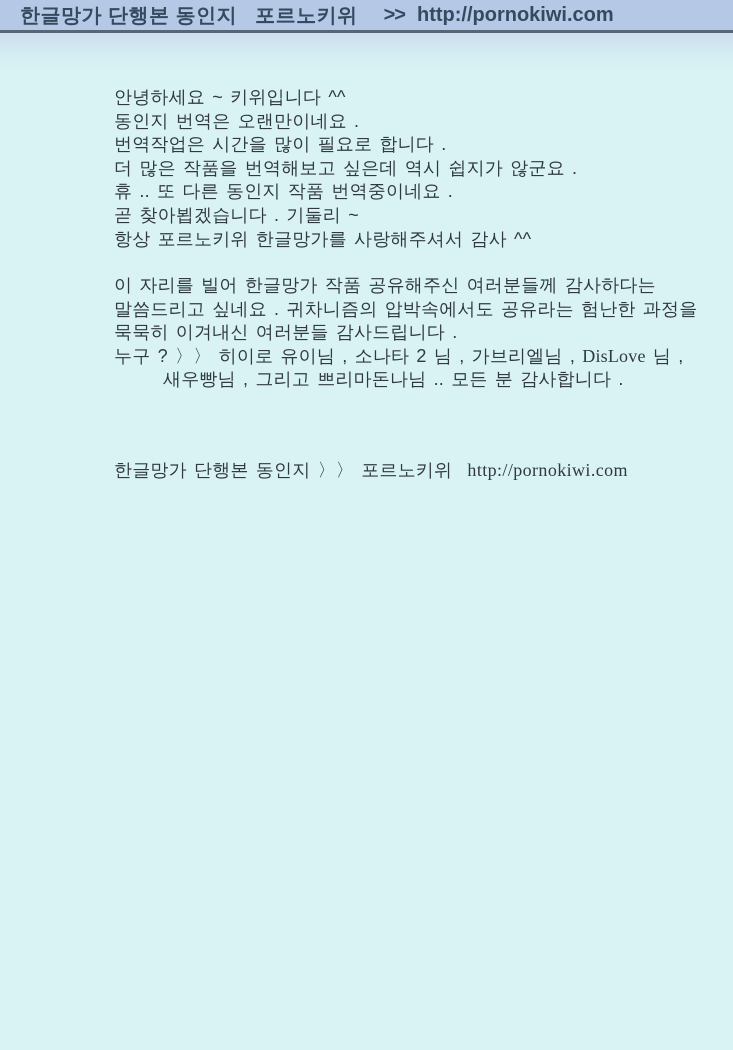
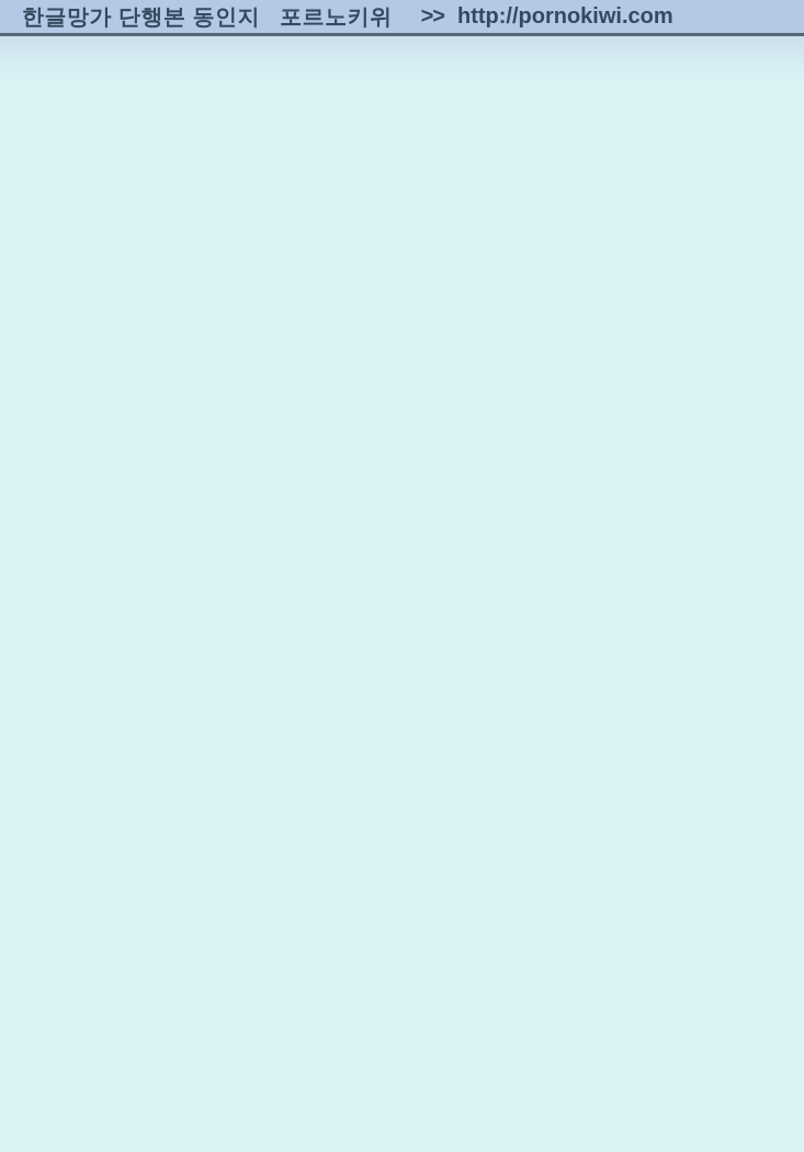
  한글망가 단행본 동인지
  포르노키위
  >>
  http://pornokiwi.com
- 안녕하세요 ~ 키위입니다 ^^
- 동인지 번역은 오랜만이네요 .
- 번역작업은 시간을 많이 필요로 합니다 .
- 더 많은 작품을 번역해보고 싶은데 역시 쉽지가 않군요 .
- 휴 .. 또 다른 동인지 작품 번역중이네요 .
- 곧 찾아뵙겠습니다 . 기둘리 ~
- 항상 포르노키위 한글망가를 사랑해주셔서 감사 ^^
- 이 자리를 빌어 한글망가 작품 공유해주신 여러분들께 감사하다는
- 말씀드리고 싶네요 . 귀차니즘의 압박속에서도 공유라는 험난한 과정을
- 묵묵히 이겨내신 여러분들 감사드립니다 .
- 누구 ? 〉〉 히이로 유이님 , 소나타 2 님 , 가브리엘님 , DisLove 님 ,
- 새우빵님 , 그리고 쁘리마돈나님 .. 모든 분 감사합니다 .
- 한글망가 단행본 동인지 〉〉 포르노키위 http://pornokiwi.com
